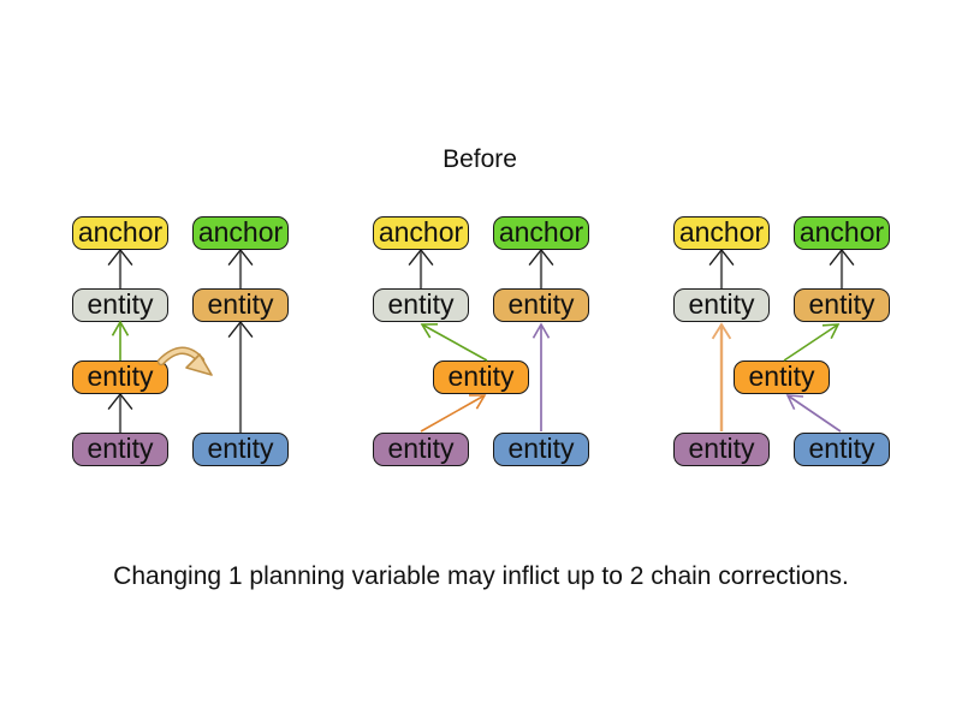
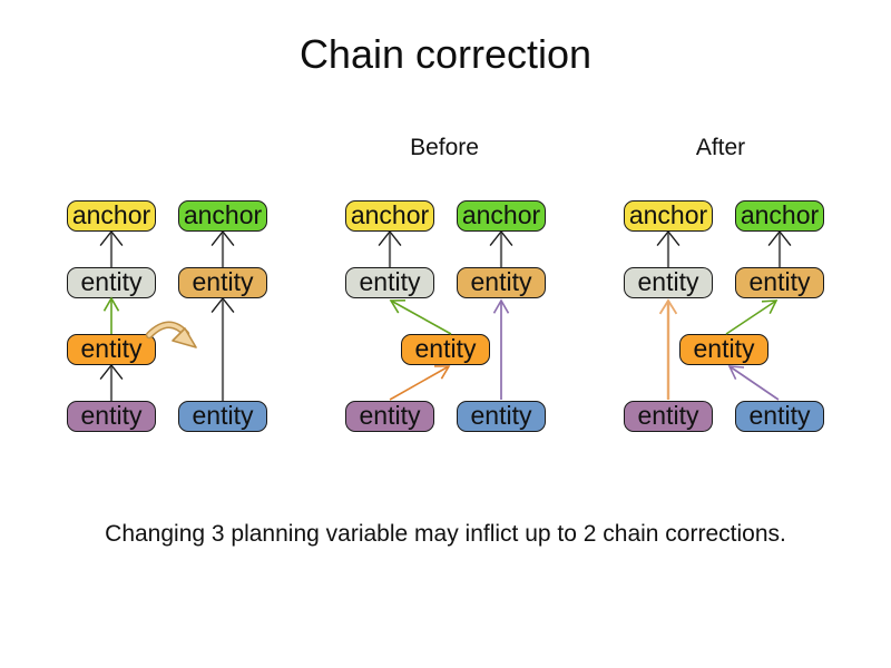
  anchor
  anchor
  entity
  entity
  entity
  entity
  entity
  anchor
  anchor
  entity
  entity
  entity
  entity
  entity
  anchor
  anchor
  entity
  entity
  entity
  entity
  entity
+ Chain correction
  Before
+ After
- Changing 1 planning variable may inflict up to 2 chain corrections.
+ Changing 3 planning variable may inflict up to 2 chain corrections.
